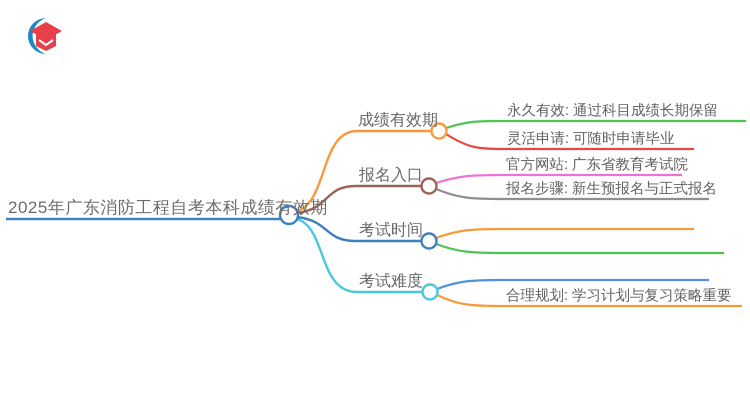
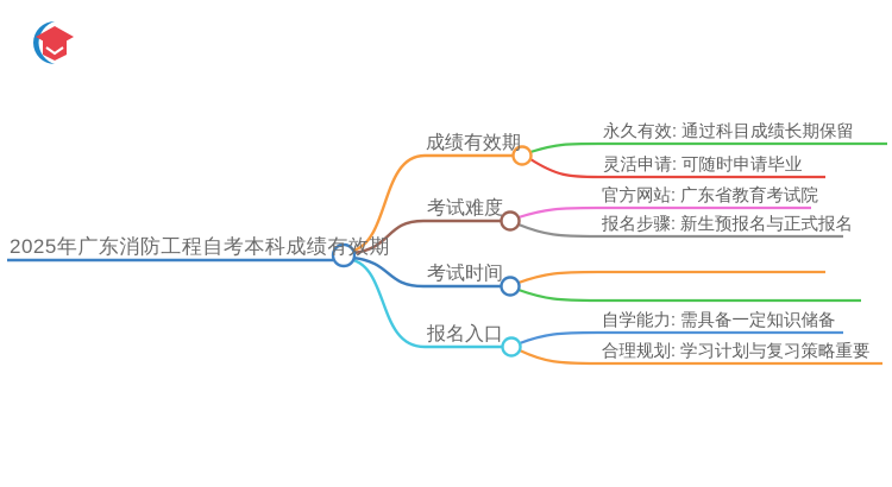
  2025年广东消防工程自考本科成绩有效期
  成绩有效期
- 报名入口
+ 考试难度
  考试时间
- 考试难度
+ 报名入口
  永久有效: 通过科目成绩长期保留
  灵活申请: 可随时申请毕业
  官方网站: 广东省教育考试院
  报名步骤: 新生预报名与正式报名
+ 自学能力: 需具备一定知识储备
  合理规划: 学习计划与复习策略重要
